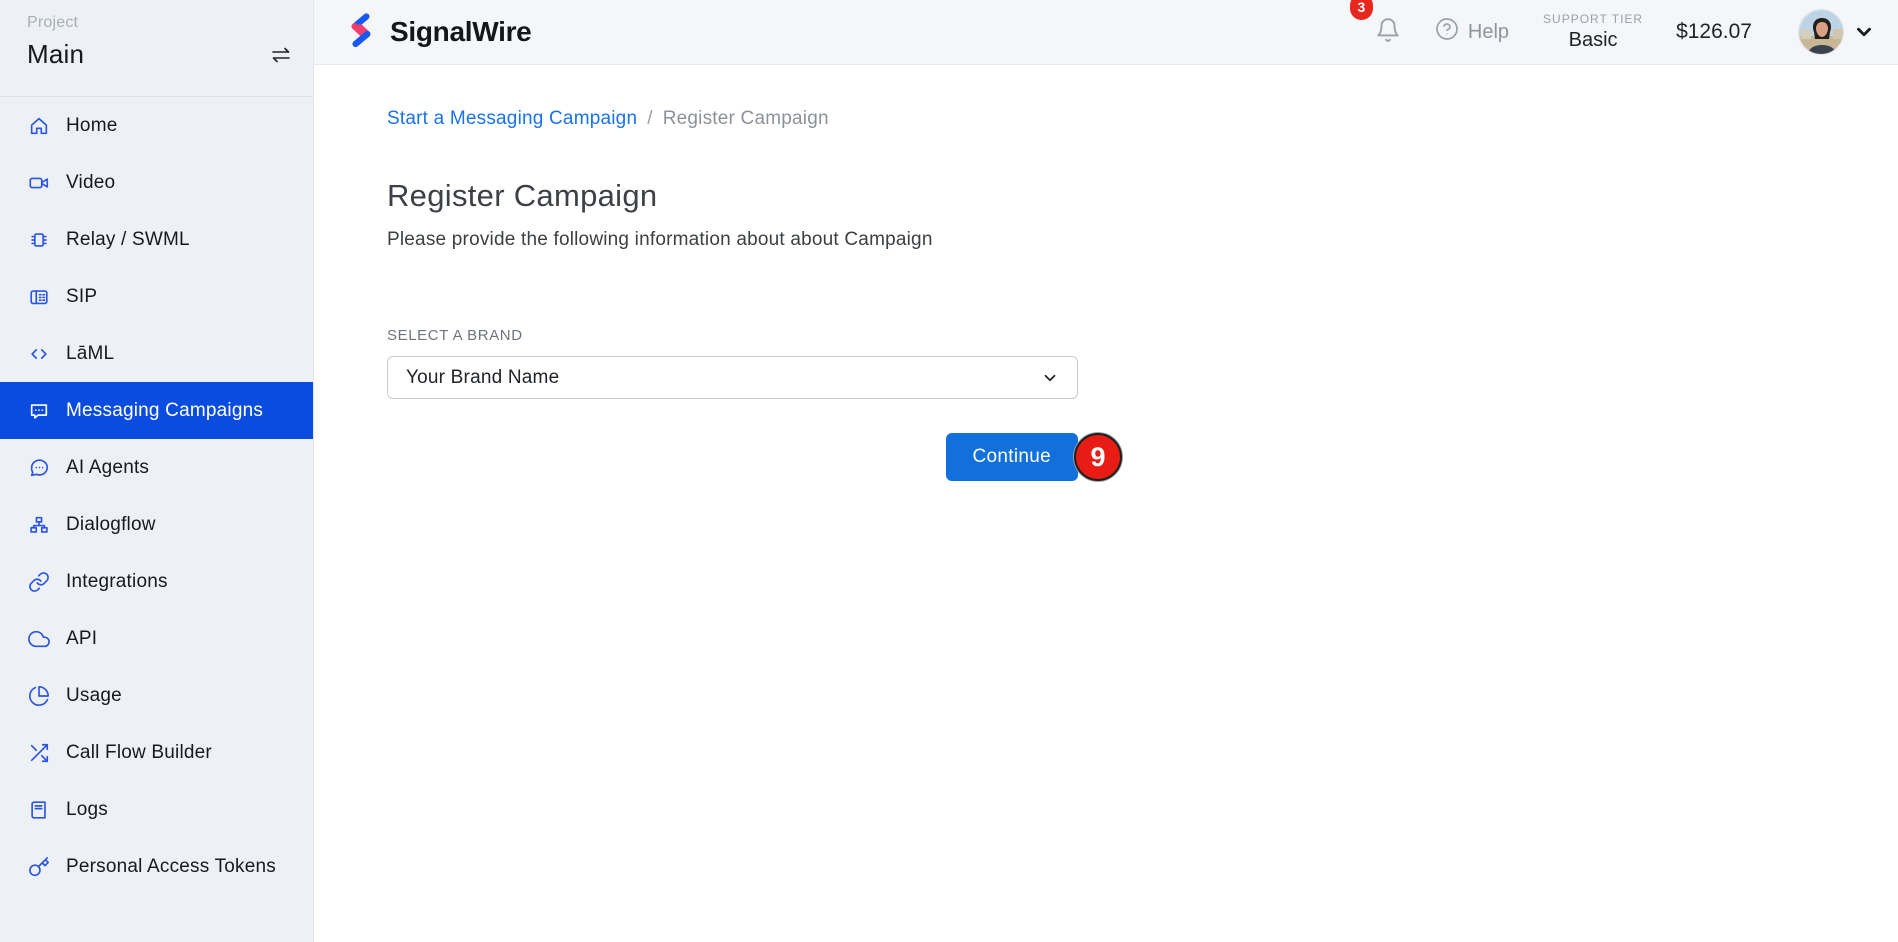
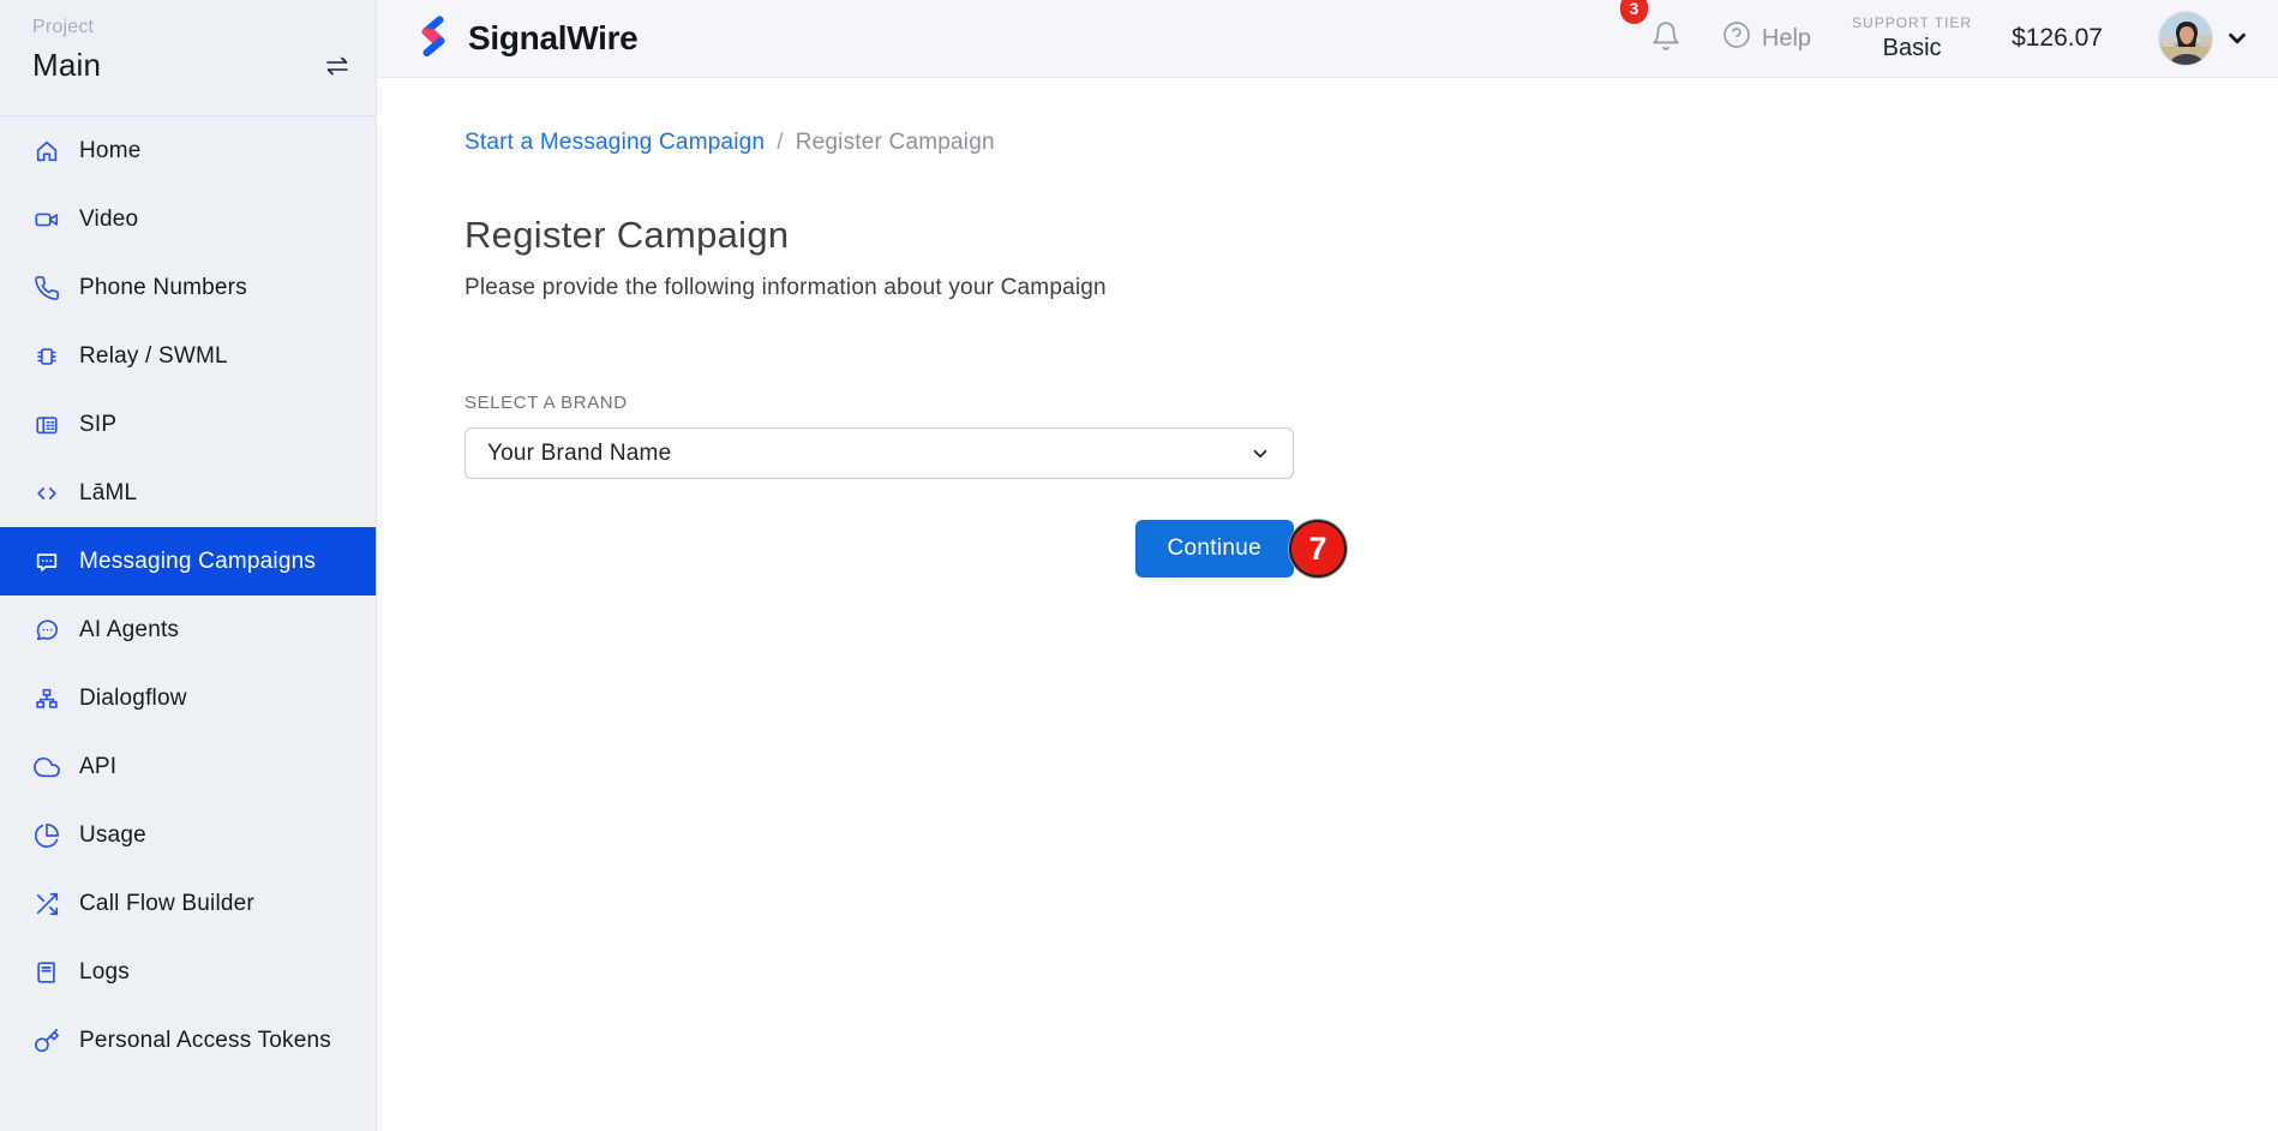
  Project
  Main
  Home
  Video
+ Phone Numbers
  Relay / SWML
  SIP
  LāML
  Messaging Campaigns
  AI Agents
  Dialogflow
- Integrations
  API
  Usage
  Call Flow Builder
  Logs
  Personal Access Tokens
  SignalWire
  3
  Help
  SUPPORT TIER
  Basic
  $126.07
  Start a Messaging Campaign
  /
  Register Campaign
  Register Campaign
- Please provide the following information about about Campaign
+ Please provide the following information about your Campaign
  SELECT A BRAND
  Your Brand Name
  Continue
- 9
+ 7
